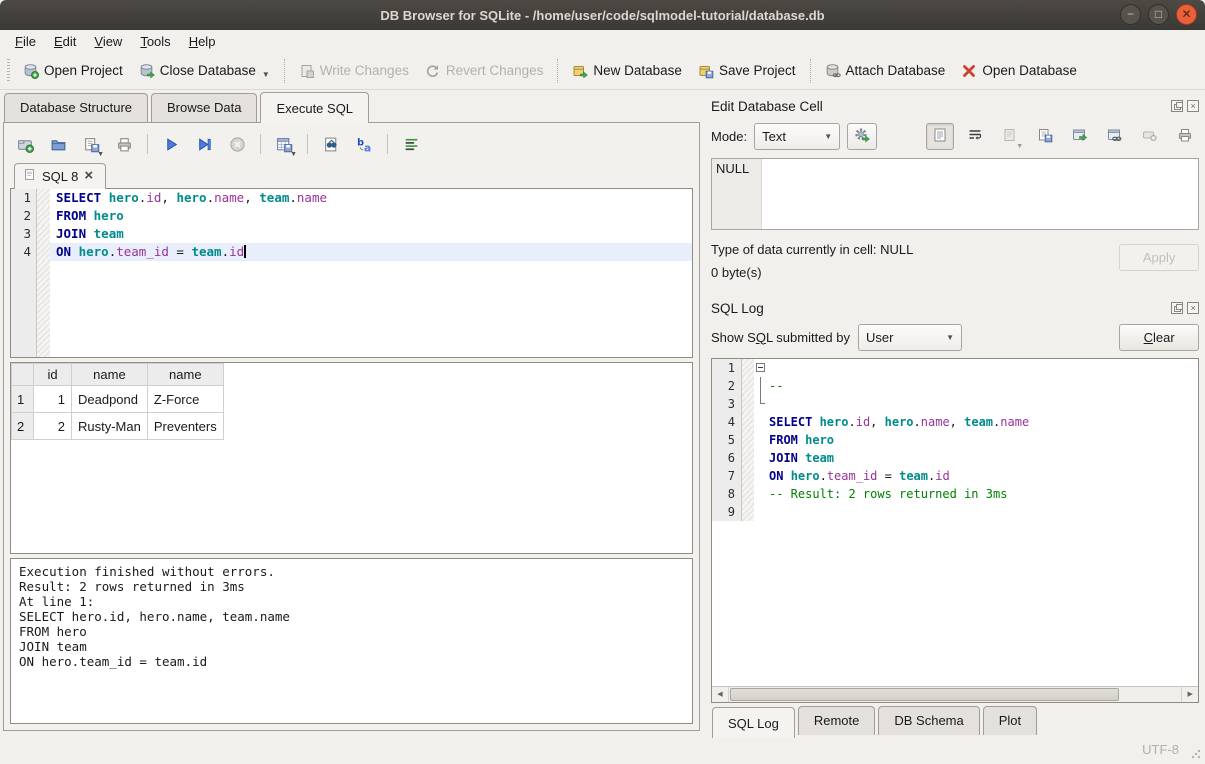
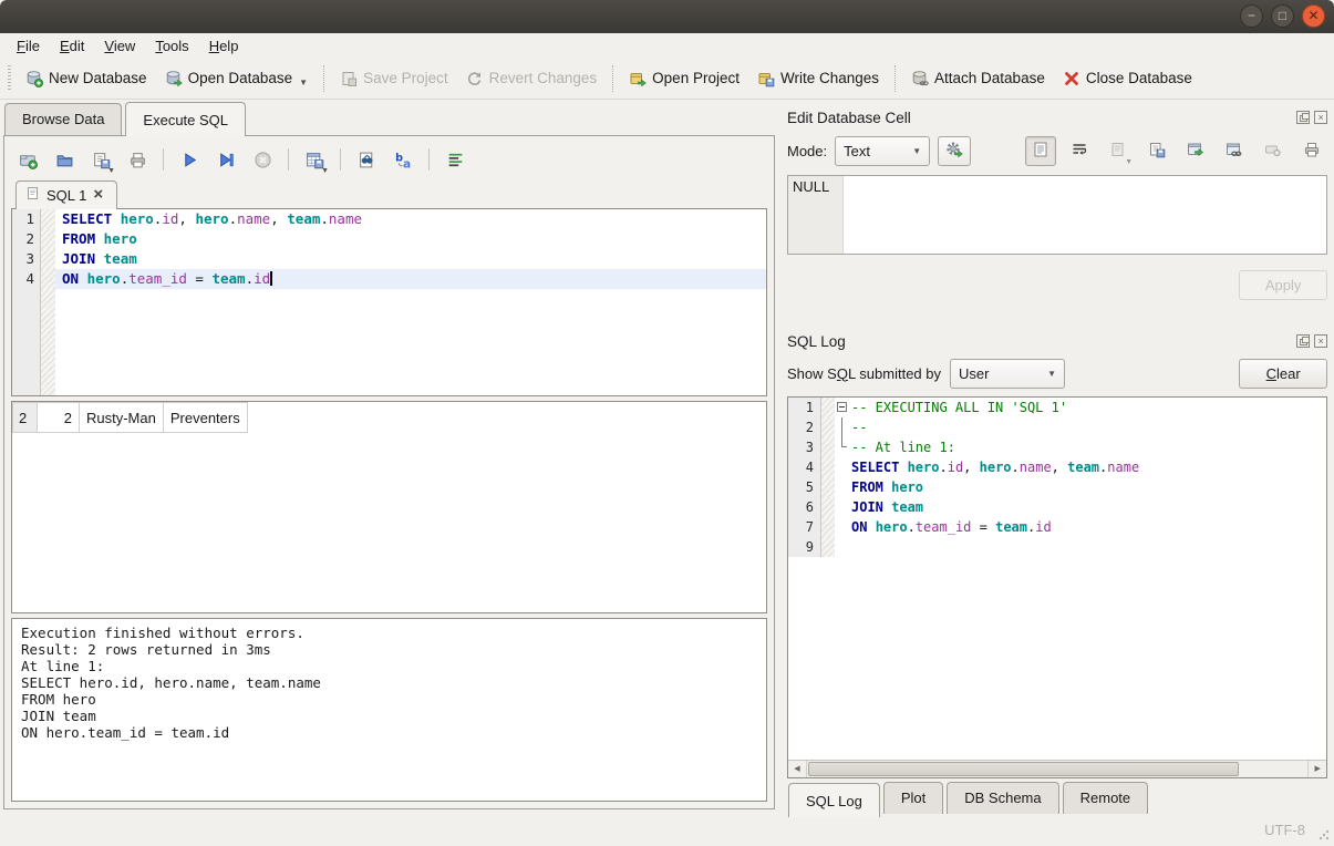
- DB Browser for SQLite - /home/user/code/sqlmodel-tutorial/database.db
  −
  □
  ✕
  File
  Edit
  View
  Tools
  Help
- Open Project
+ New Database
- Close Database
+ Open Database
  ▼
- Write Changes
+ Save Project
  Revert Changes
- New Database
+ Open Project
- Save Project
+ Write Changes
  Attach Database
- Open Database
+ Close Database
- Database Structure
  Browse Data
  Execute SQL
  b
  a
- SQL 8
+ SQL 1
  ×
  1
  SELECT hero.id, hero.name, team.name
  2
  FROM hero
  3
  JOIN team
  4
  ON hero.team_id = team.id
- 	id	name	name
- 1	1	Deadpond	Z-Force
  2	2	Rusty-Man	Preventers
  Execution finished without errors.
  Result: 2 rows returned in 3ms
  At line 1:
  SELECT hero.id, hero.name, team.name
  FROM hero
  JOIN team
  ON hero.team_id = team.id
  Edit Database Cell
  ×
  Mode:
  Text
  ▼
  NULL
- Type of data currently in cell: NULL
- 0 byte(s)
  Apply
  SQL Log
  ×
  Show SQL submitted by
  User
  ▼
  Clear
  1
+ -- EXECUTING ALL IN 'SQL 1'
  2
  --
  3
+ -- At line 1:
  4
  SELECT hero.id, hero.name, team.name
  5
  FROM hero
  6
  JOIN team
  7
  ON hero.team_id = team.id
- 8
- -- Result: 2 rows returned in 3ms
  9
  SQL Log
- Remote
+ Plot
  DB Schema
- Plot
+ Remote
  UTF-8
